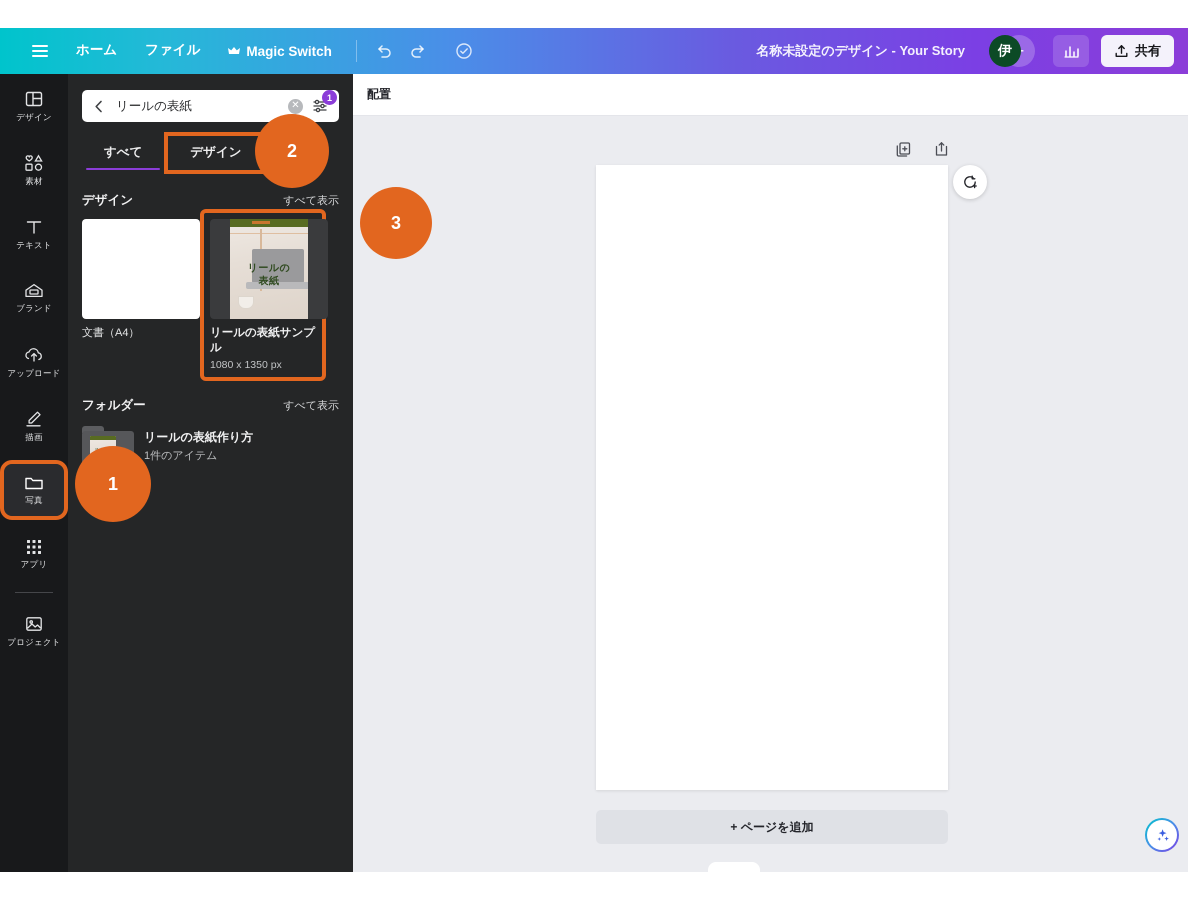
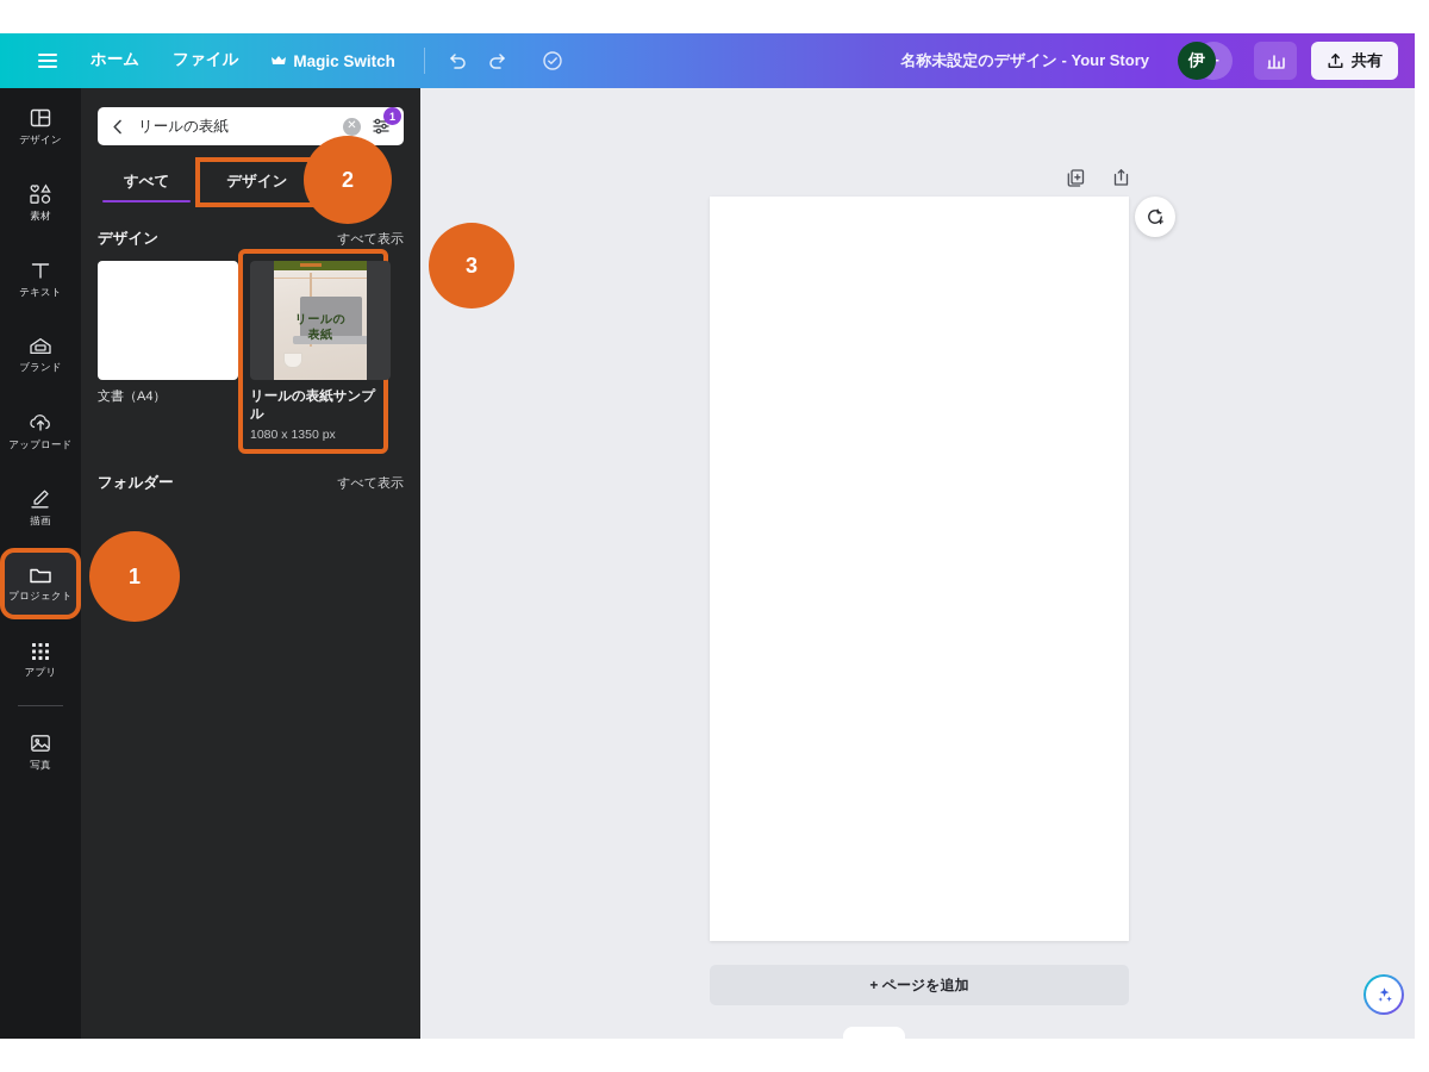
  ホーム
  ファイル
  Magic Switch
  名称未設定のデザイン - Your Story
  伊
  共有
  デザイン
  素材
  テキスト
  ブランド
  アップロード
  描画
- 写真
+ プロジェクト
  アプリ
- プロジェクト
+ 写真
  リールの表紙
  ✕
  1
  すべて
  デザイン
  デザイン
  すべて表示
  文書（A4）
  リールの
  表紙
  リールの表紙サンプル
  1080 x 1350 px
  フォルダー
  すべて表示
- リールの表紙作り方
- 1件のアイテム
- 配置
  + ページを追加
  1
  2
  3
